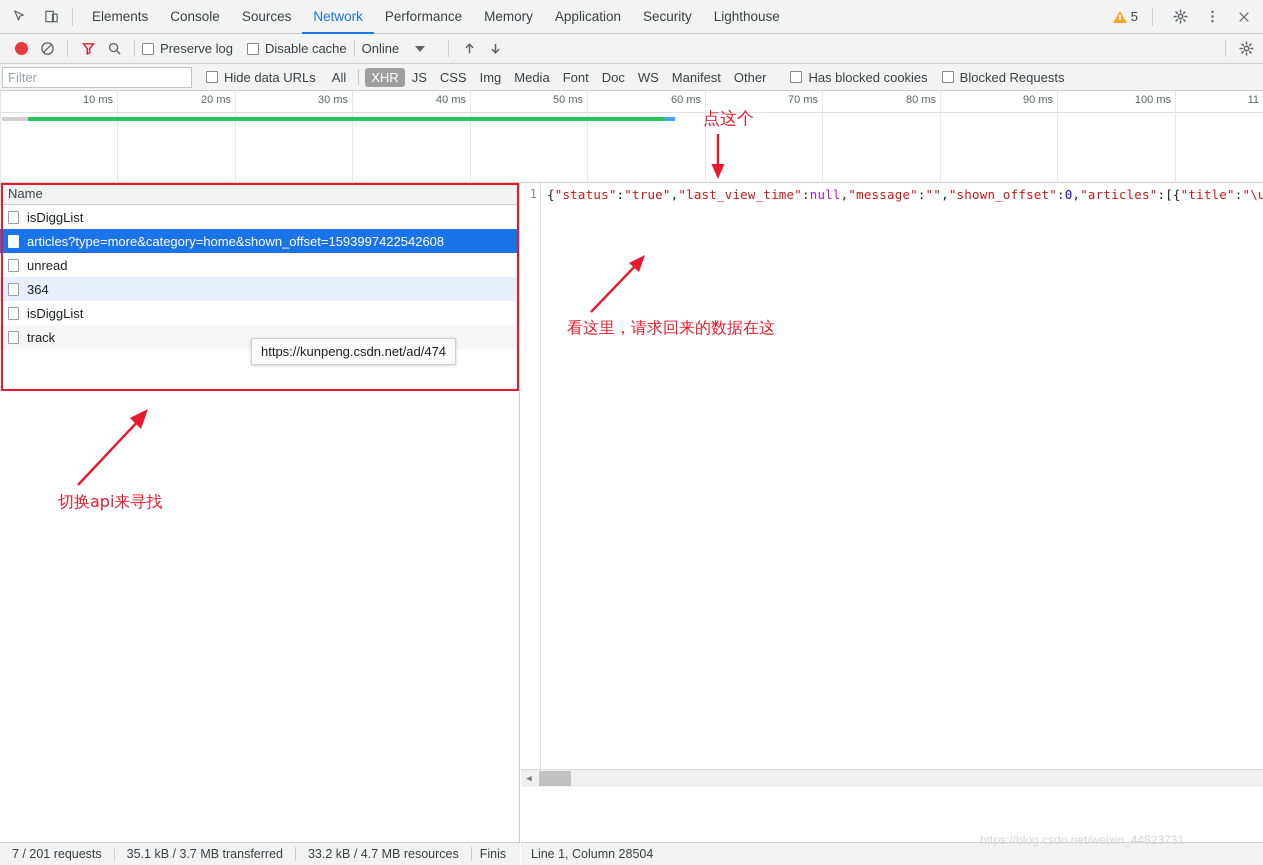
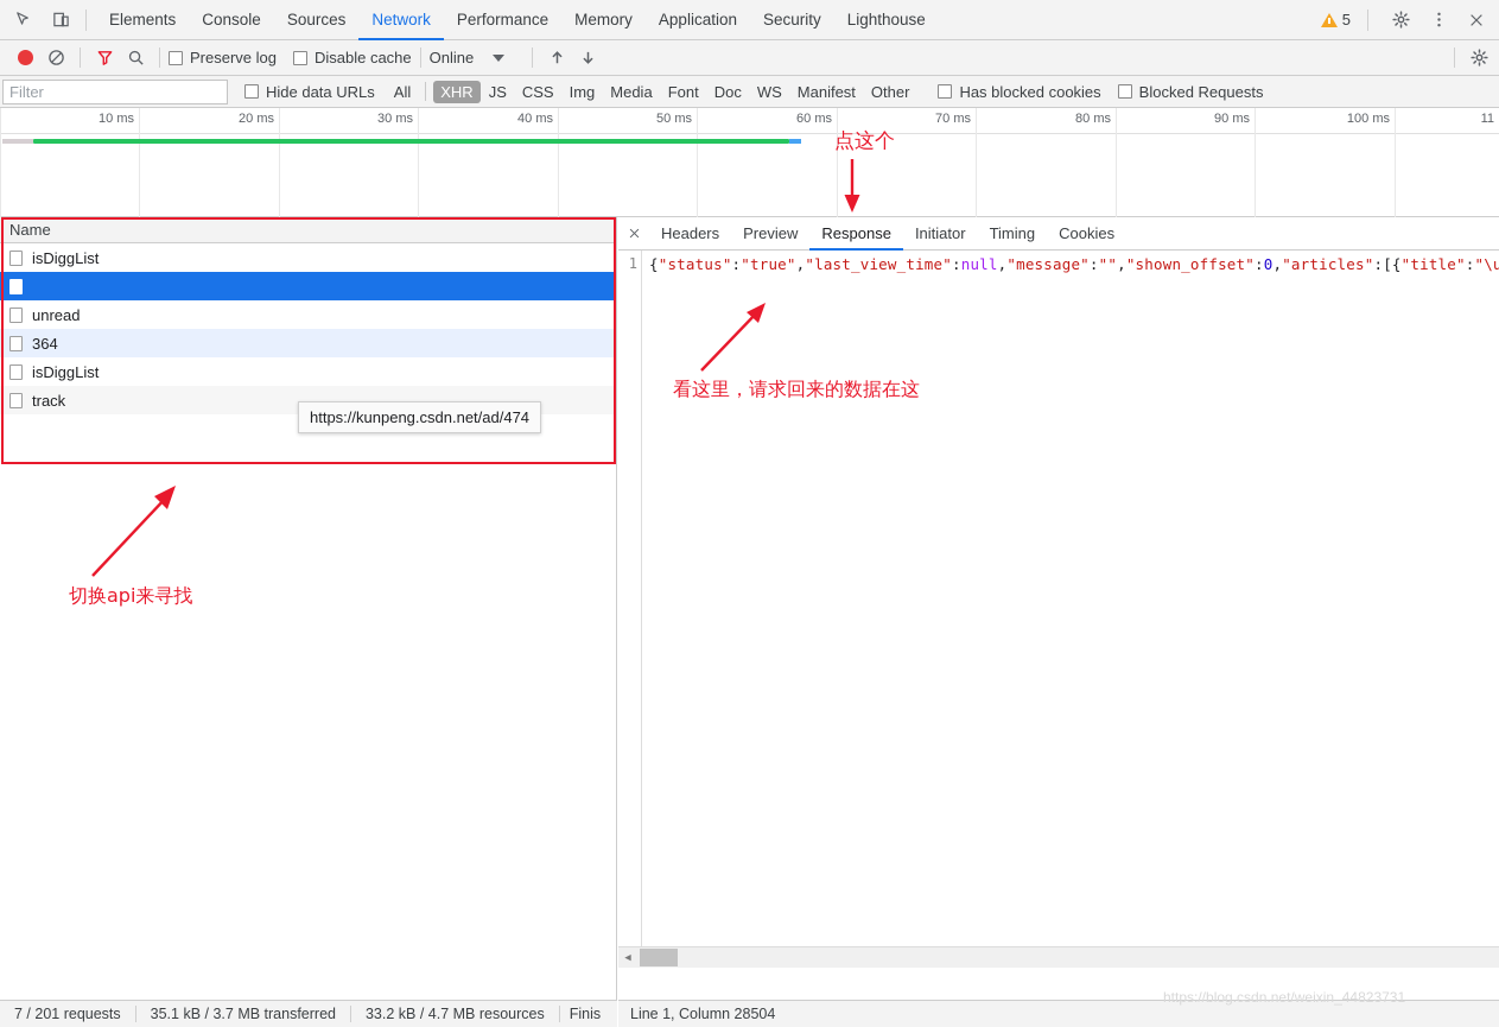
  Elements
  Console
  Sources
  Network
  Performance
  Memory
  Application
  Security
  Lighthouse
  5
  Preserve log
  Disable cache
  Online
  Filter
  Hide data URLs
  All
  XHR
  JS
  CSS
  Img
  Media
  Font
  Doc
  WS
  Manifest
  Other
  Has blocked cookies
  Blocked Requests
  10 ms
  20 ms
  30 ms
  40 ms
  50 ms
  60 ms
  70 ms
  80 ms
  90 ms
  100 ms
  11
  Name
  isDiggList
- articles?type=more&category=home&shown_offset=1593997422542608
  unread
  364
  isDiggList
  track
  https://kunpeng.csdn.net/ad/474
+ Headers
+ Preview
+ Response
+ Initiator
+ Timing
+ Cookies
  1
  {"status":"true","last_view_time":null,"message":"","shown_offset":0,"articles":[{"title":"\u
  ◀
  7 / 201 requests
  35.1 kB / 3.7 MB transferred
  33.2 kB / 4.7 MB resources
  Finis
  Line 1, Column 28504
  点这个
  看这里，请求回来的数据在这
  切换api来寻找
  https://blog.csdn.net/weixin_44823731
